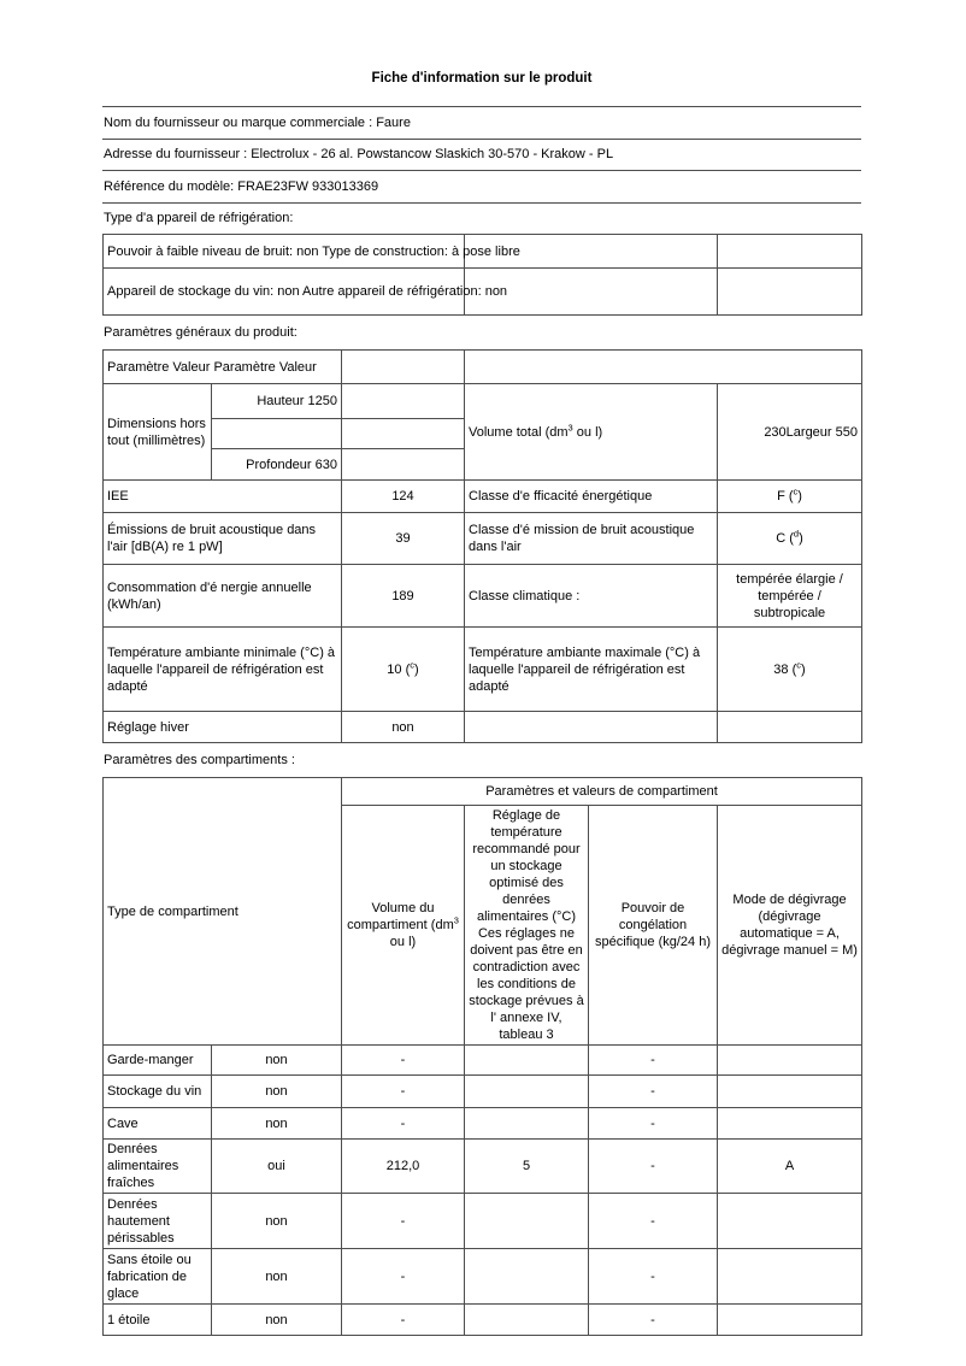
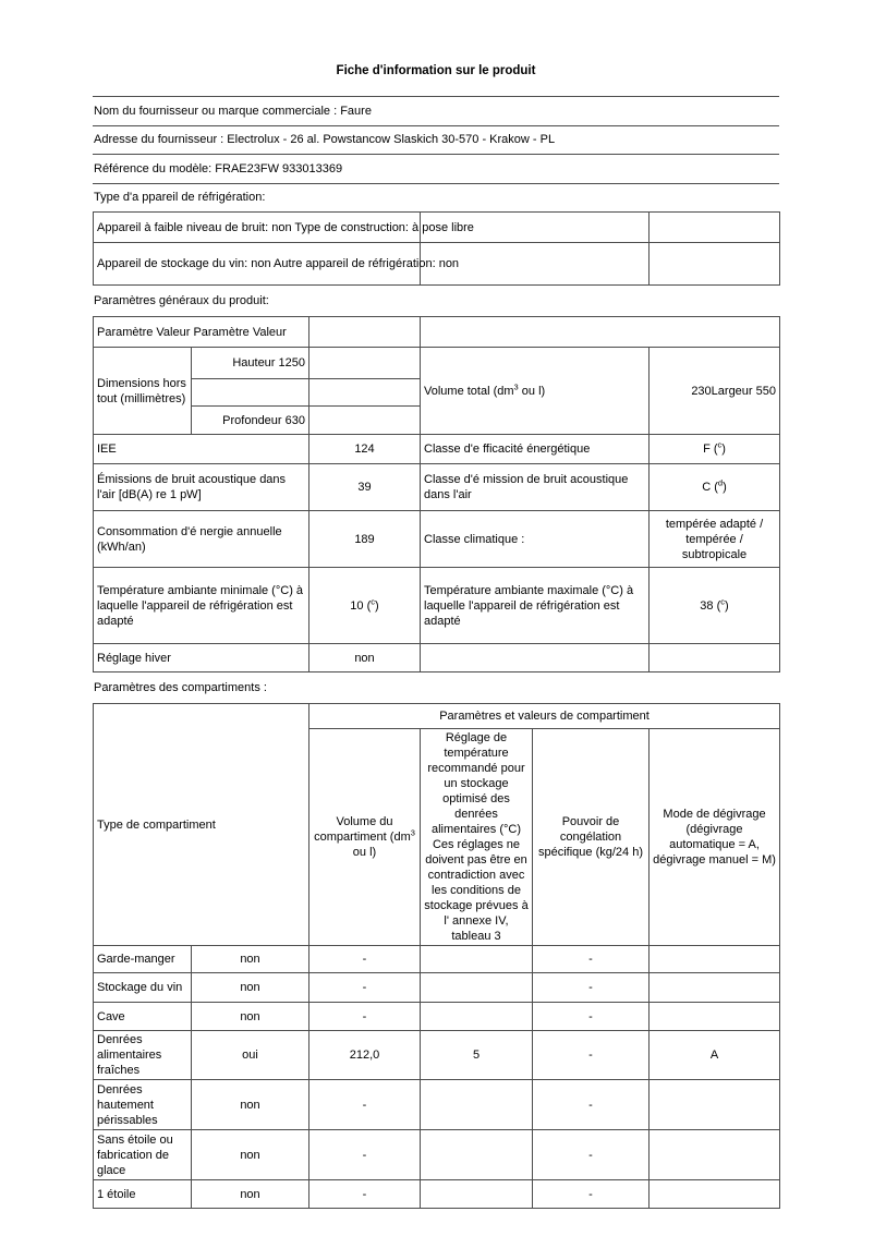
  Fiche d'information sur le produit
  Nom du fournisseur ou marque commerciale : Faure
  Adresse du fournisseur : Electrolux - 26 al. Powstancow Slaskich 30-570 - Krakow - PL
  Référence du modèle: FRAE23FW 933013369
  Type d'a ppareil de réfrigération:
- Pouvoir à faible niveau de bruit: non Type de construction: à pose libre
+ Appareil à faible niveau de bruit: non Type de construction: à pose libre
  Appareil de stockage du vin: non Autre appareil de réfrigération: non
  Paramètres généraux du produit:
  Paramètre Valeur Paramètre Valeur
  Dimensions hors tout (millimètres)	Hauteur 1250		Volume total (dm3 ou l)	230Largeur 550
  Profondeur 630
  IEE	124	Classe d'e fficacité énergétique	F (c)
  Émissions de bruit acoustique dans l'air [dB(A) re 1 pW]	39	Classe d'é mission de bruit acoustique dans l'air	C (d)
- Consommation d'é nergie annuelle (kWh/an)	189	Classe climatique :	tempérée élargie / tempérée / subtropicale
+ Consommation d'é nergie annuelle (kWh/an)	189	Classe climatique :	tempérée adapté / tempérée / subtropicale
  Température ambiante minimale (°C) à laquelle l'appareil de réfrigération est adapté	10 (c)	Température ambiante maximale (°C) à laquelle l'appareil de réfrigération est adapté	38 (c)
  Réglage hiver	non
  Paramètres des compartiments :
  Type de compartiment	Paramètres et valeurs de compartiment
  Volume du compartiment (dm3 ou l)	Réglage de température recommandé pour un stockage optimisé des denrées alimentaires (°C) Ces réglages ne doivent pas être en contradiction avec les conditions de stockage prévues à l' annexe IV, tableau 3	Pouvoir de congélation spécifique (kg/24 h)	Mode de dégivrage (dégivrage automatique = A, dégivrage manuel = M)
  Garde-manger	non	-		-
  Stockage du vin	non	-		-
  Cave	non	-		-
  Denrées alimentaires fraîches	oui	212,0	5	-	A
  Denrées hautement périssables	non	-		-
  Sans étoile ou fabrication de glace	non	-		-
  1 étoile	non	-		-
